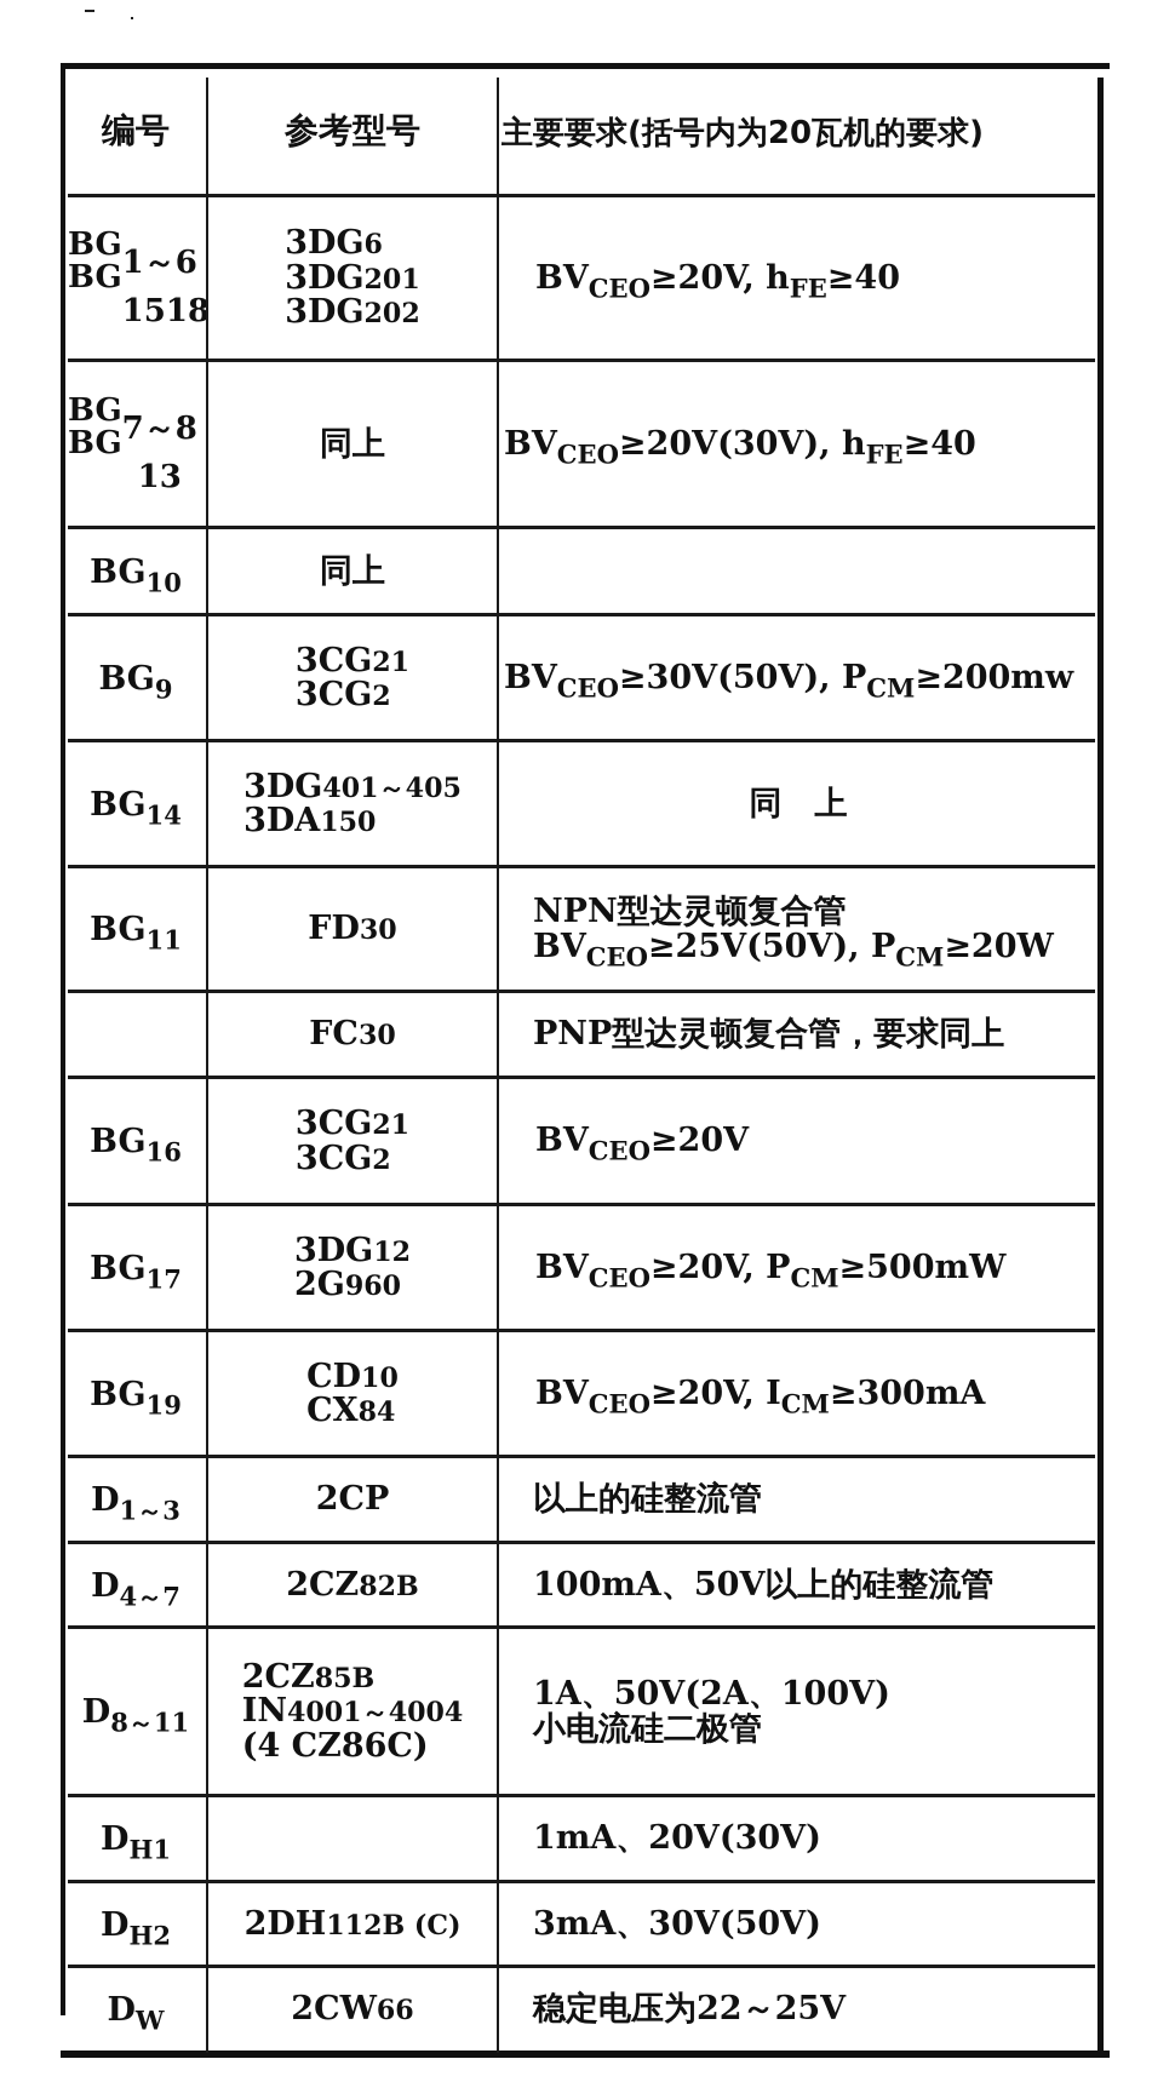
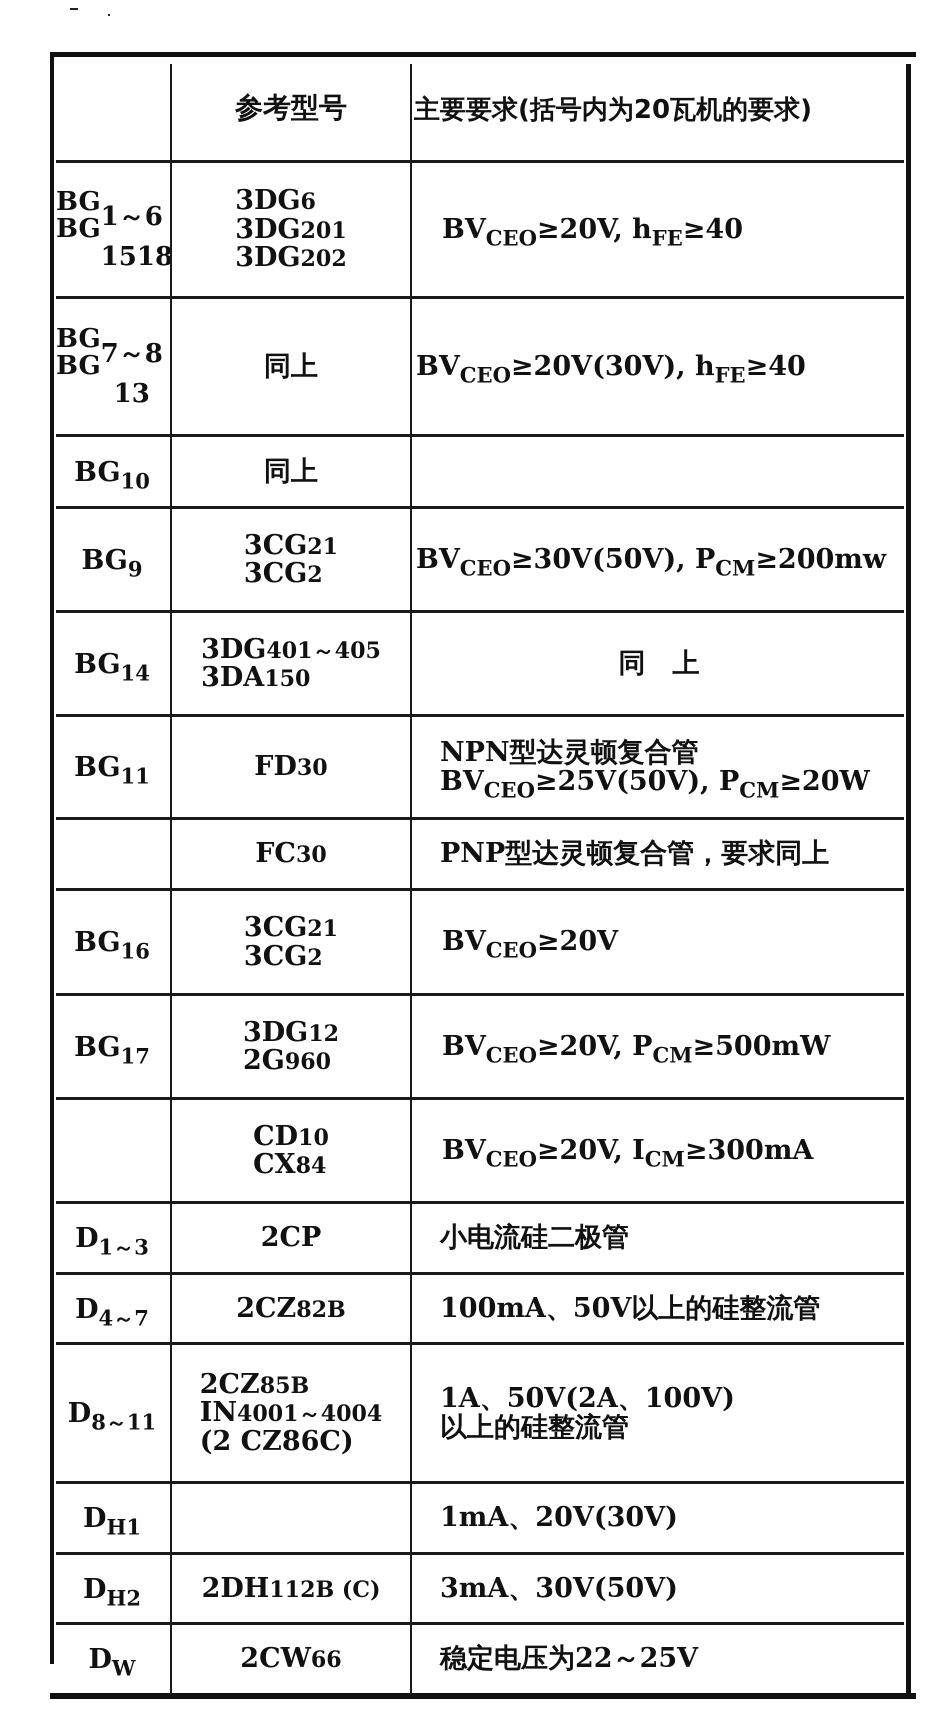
- 编号
  参考型号
  主要要求(括号内为20瓦机的要求)
  BG
  BG
  1～6
  1518
  3DG6
  3DG201
  3DG202
  BVCEO≥20V, hFE≥40
  BG
  BG
  7～8
  13
  同上
  BVCEO≥20V(30V), hFE≥40
  BG10
  同上
  BG9
  3CG21
  3CG2
  BVCEO≥30V(50V), PCM≥200mw
  BG14
  3DG401～405
  3DA150
  同 上
  BG11
  FD30
  NPN型达灵顿复合管
  BVCEO≥25V(50V), PCM≥20W
  FC30
  PNP型达灵顿复合管，要求同上
  BG16
  3CG21
  3CG2
  BVCEO≥20V
  BG17
  3DG12
  2G960
  BVCEO≥20V, PCM≥500mW
- BG19
  CD10
  CX84
  BVCEO≥20V, ICM≥300mA
  D1～3
  2CP
- 以上的硅整流管
+ 小电流硅二极管
  D4～7
  2CZ82B
  100mA、50V以上的硅整流管
  D8～11
  2CZ85B
  IN4001～4004
- (4 CZ86C)
+ (2 CZ86C)
  1A、50V(2A、100V)
- 小电流硅二极管
+ 以上的硅整流管
  DH1
  1mA、20V(30V)
  DH2
  2DH112B (C)
  3mA、30V(50V)
  DW
  2CW66
  稳定电压为22～25V
